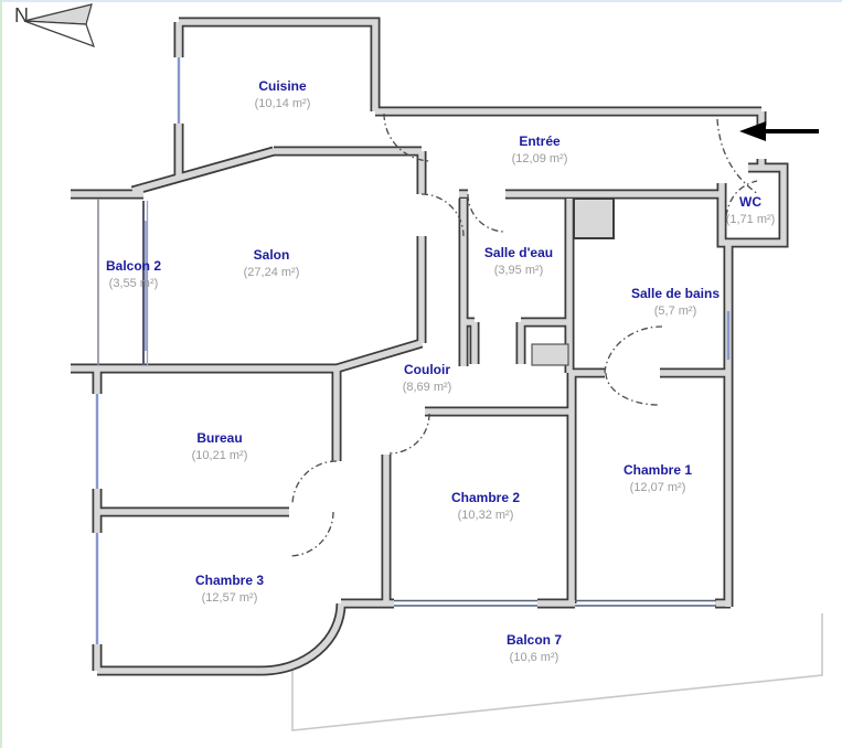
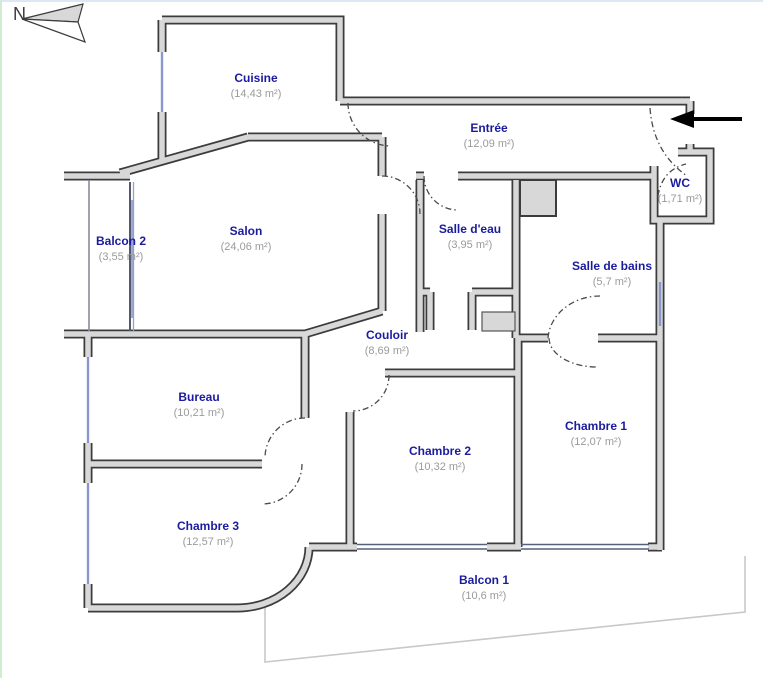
  N
  Cuisine
- (10,14 m²)
+ (14,43 m²)
  Entrée
  (12,09 m²)
  WC
  (1,71 m²)
  Balcon 2
  (3,55 m²)
  Salon
- (27,24 m²)
+ (24,06 m²)
  Salle d'eau
  (3,95 m²)
  Salle de bains
  (5,7 m²)
  Couloir
  (8,69 m²)
  Bureau
  (10,21 m²)
  Chambre 1
  (12,07 m²)
  Chambre 2
  (10,32 m²)
  Chambre 3
  (12,57 m²)
- Balcon 7
+ Balcon 1
  (10,6 m²)
